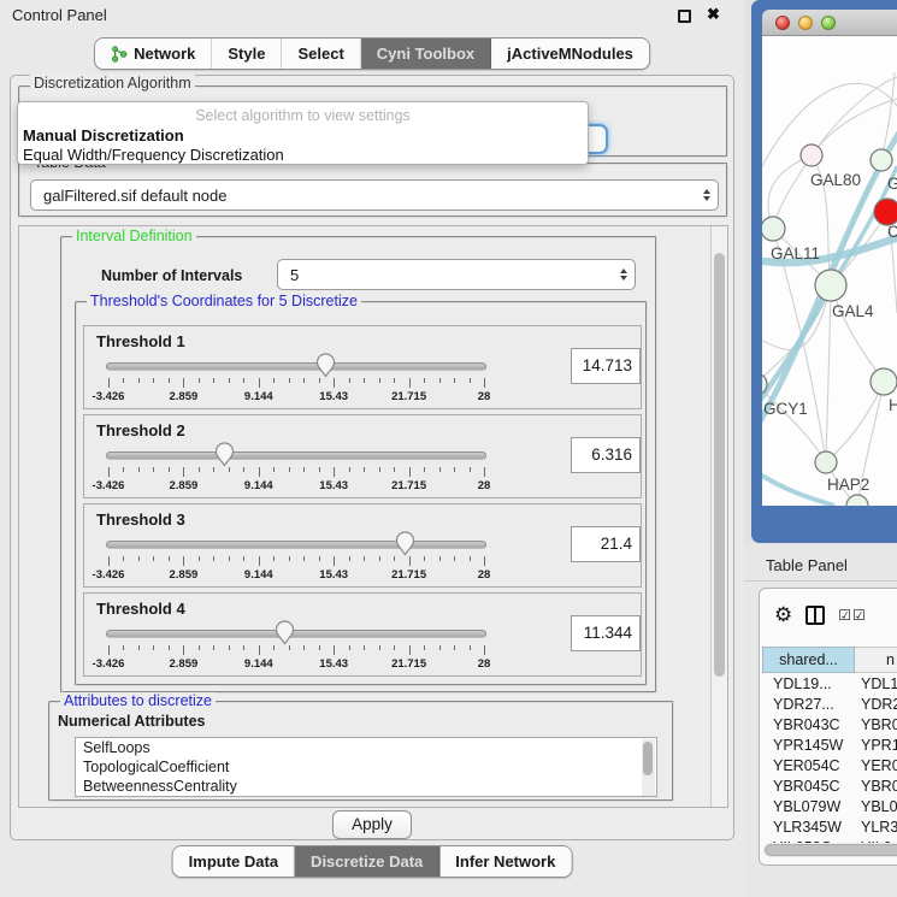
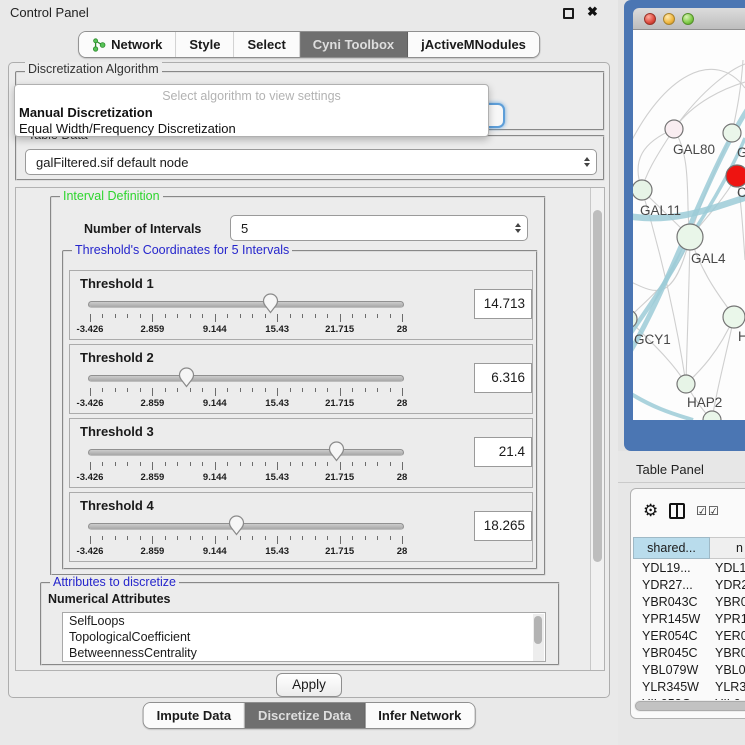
  Control Panel
  ✖
  Network
  Style
  Select
  Cyni Toolbox
  jActiveMNodules
  Discretization Algorithm
  Select algorithm to view settings
  Manual Discretization
  Equal Width/Frequency Discretization
  galFiltered.sif default node
  Interval Definition
  Number of Intervals
  5
- Threshold's Coordinates for 5 Discretize
+ Threshold's Coordinates for 5 Intervals
  Threshold 1
  -3.426
  2.859
  9.144
  15.43
  21.715
  28
  14.713
  Threshold 2
  -3.426
  2.859
  9.144
  15.43
  21.715
  28
  6.316
  Threshold 3
  -3.426
  2.859
  9.144
  15.43
  21.715
  28
  21.4
  Threshold 4
  -3.426
  2.859
  9.144
  15.43
  21.715
  28
- 11.344
+ 18.265
  Attributes to discretize
  Numerical Attributes
  SelfLoops
  TopologicalCoefficient
  BetweennessCentrality
  Apply
  Impute Data
  Discretize Data
  Infer Network
  GAL80
  G
  C
  GAL11
  GAL4
  GCY1
  H
  HAP2
  Table Panel
  ⚙
  ☑☑
  shared...
  n
  YDL19...
  YDL1
  YDR27...
  YDR
  YBR043C
  YBR0
  YPR145W
  YPR1
  YER054C
  YER0
  YBR045C
  YBR0
  YBL079W
  YBL0
  YLR345W
  YLR3
